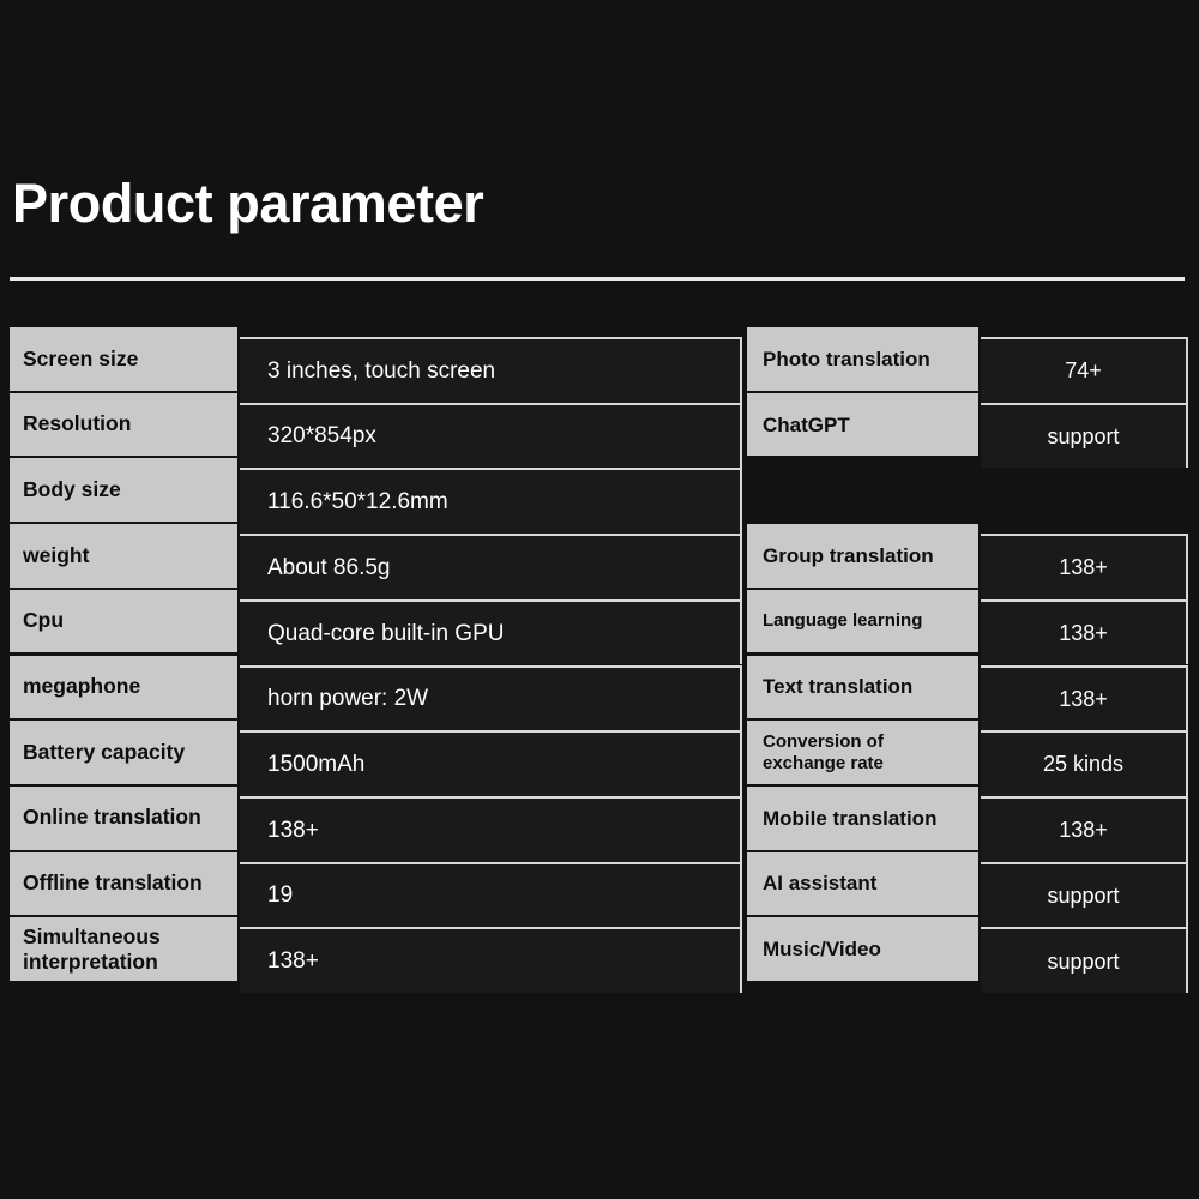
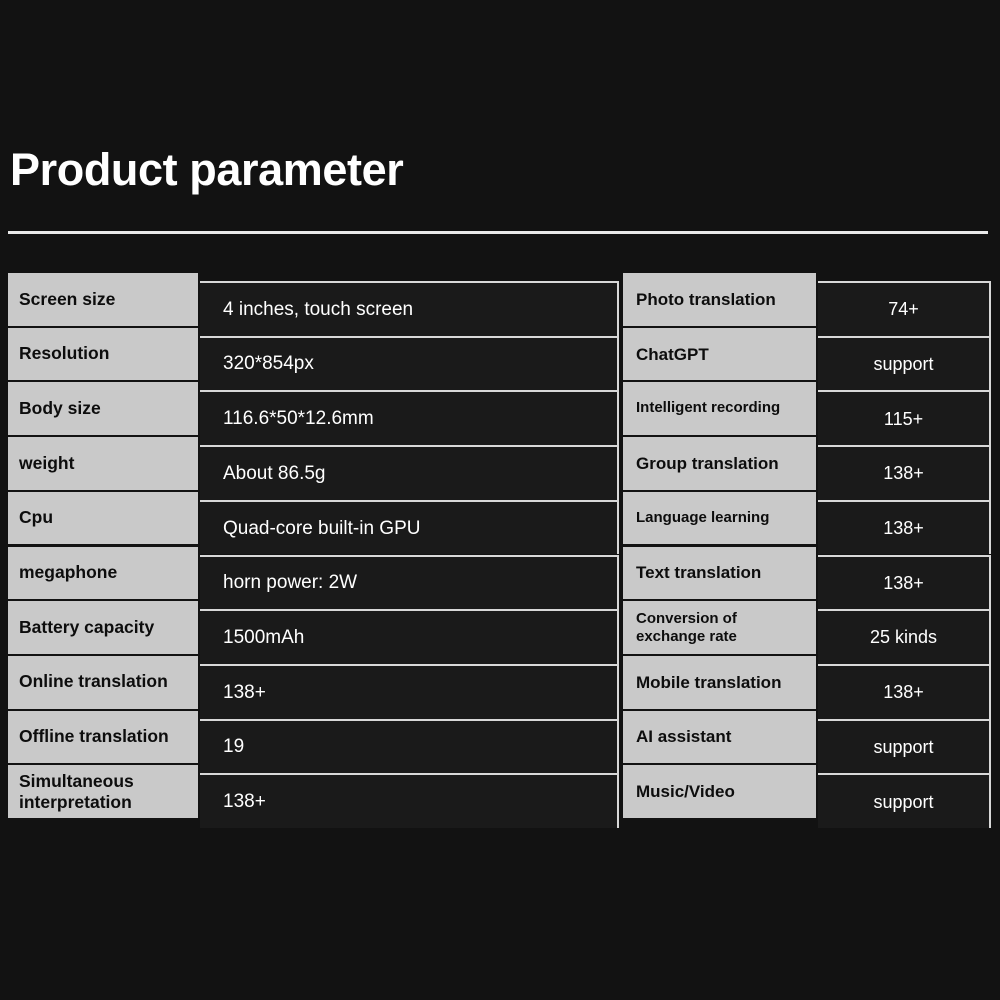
  Product parameter
  Screen size
- 3 inches, touch screen
+ 4 inches, touch screen
  Resolution
  320*854px
  Body size
  116.6*50*12.6mm
  weight
  About 86.5g
  Cpu
  Quad-core built-in GPU
  megaphone
  horn power: 2W
  Battery capacity
  1500mAh
  Online translation
  138+
  Offline translation
  19
  Simultaneous interpretation
  138+
  Photo translation
  74+
  ChatGPT
  support
+ Intelligent recording
+ 115+
  Group translation
  138+
  Language learning
  138+
  Text translation
  138+
  Conversion of exchange rate
  25 kinds
  Mobile translation
  138+
  AI assistant
  support
  Music/Video
  support
